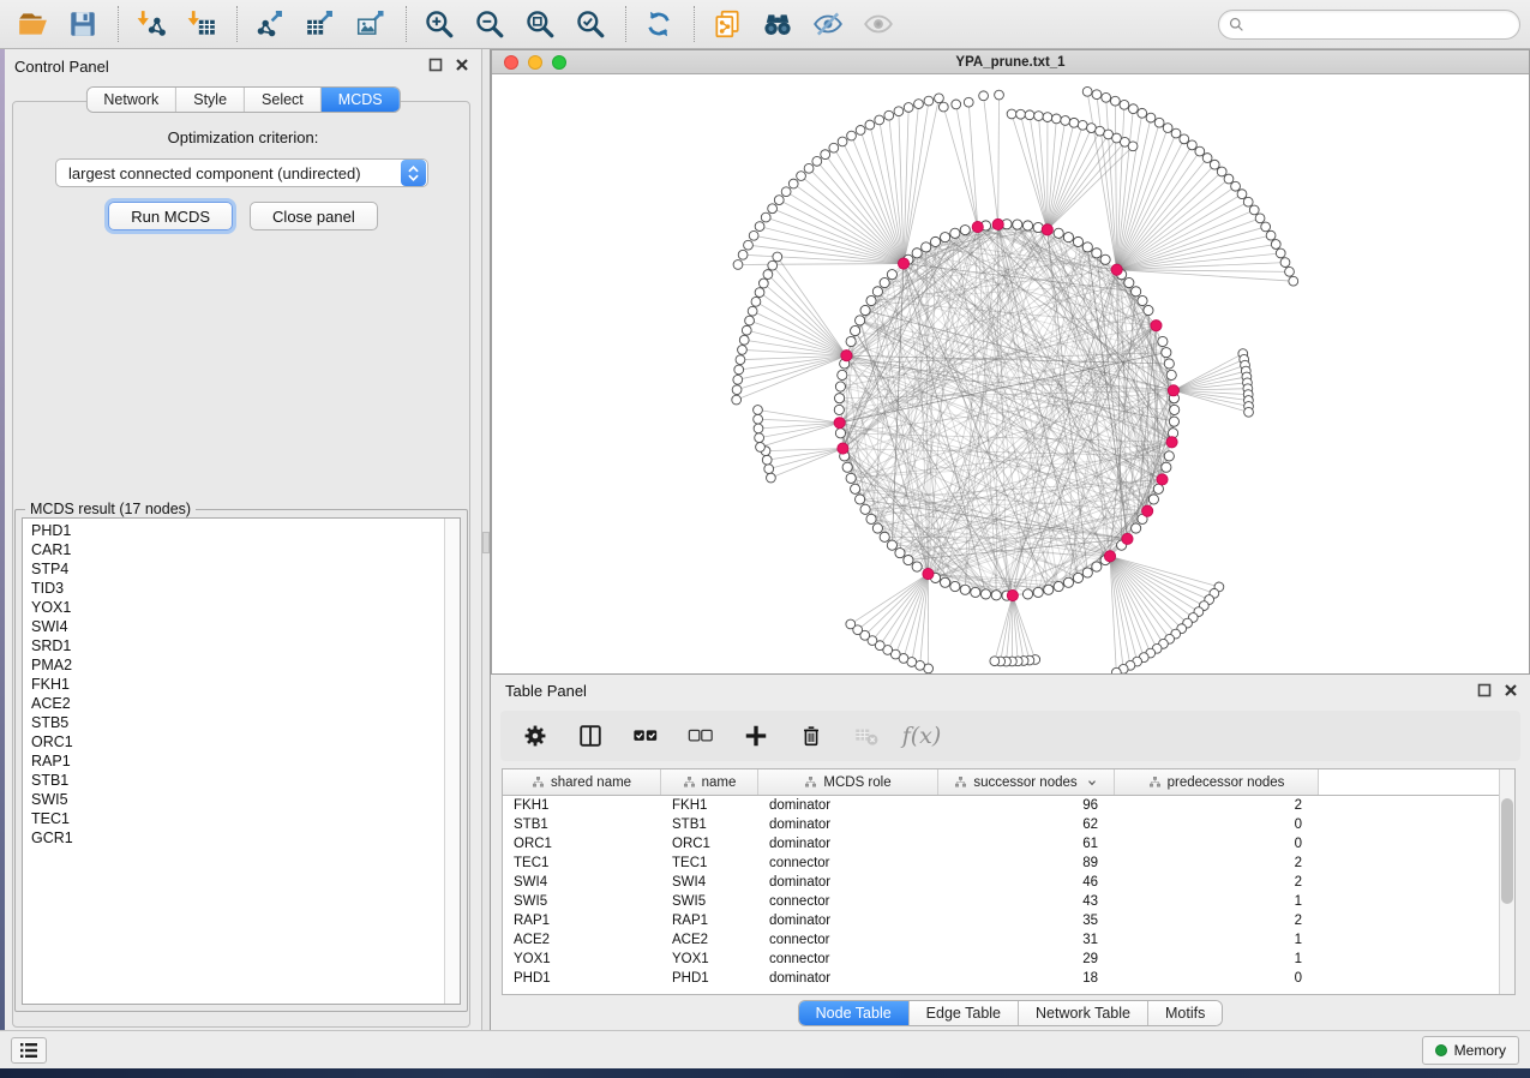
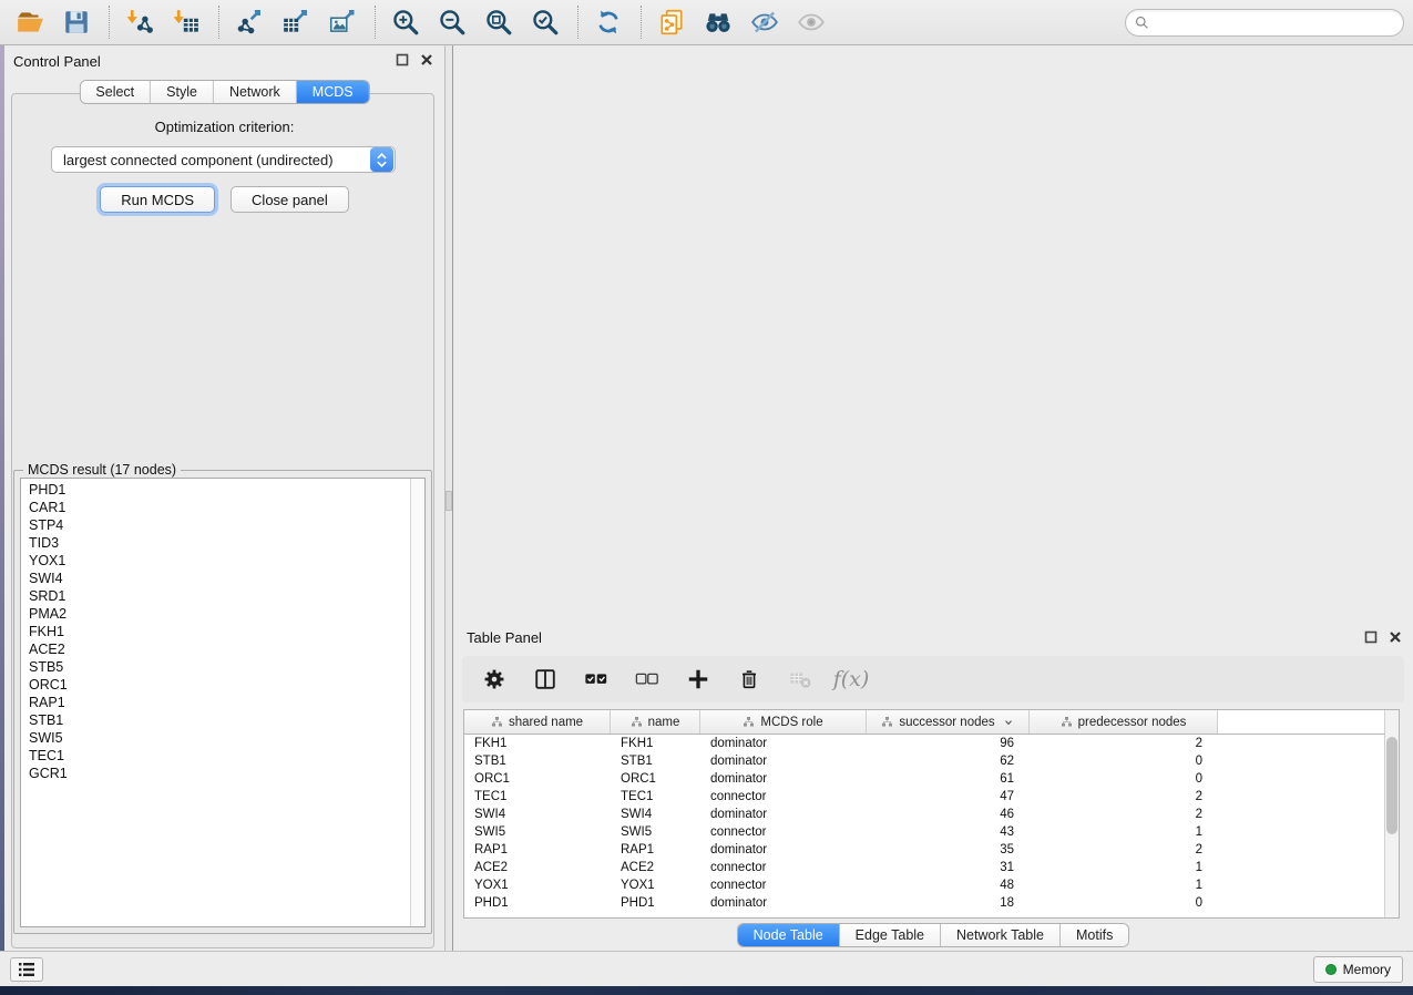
  Control Panel
- Network
+ Select
  Style
- Select
+ Network
  MCDS
  Optimization criterion:
  largest connected component (undirected)
  Run MCDS
  Close panel
  MCDS result (17 nodes)
  PHD1
  CAR1
  STP4
  TID3
  YOX1
  SWI4
  SRD1
  PMA2
  FKH1
  ACE2
  STB5
  ORC1
  RAP1
  STB1
  SWI5
  TEC1
  GCR1
- YPA_prune.txt_1
  Table Panel
  f(x)
  shared name
  name
  MCDS role
  successor nodes
  predecessor nodes
  FKH1
  FKH1
  dominator
  96
  2
  STB1
  STB1
  dominator
  62
  0
  ORC1
  ORC1
  dominator
  61
  0
  TEC1
  TEC1
  connector
- 89
+ 47
  2
  SWI4
  SWI4
  dominator
  46
  2
  SWI5
  SWI5
  connector
  43
  1
  RAP1
  RAP1
  dominator
  35
  2
  ACE2
  ACE2
  connector
  31
  1
  YOX1
  YOX1
  connector
- 29
+ 48
  1
  PHD1
  PHD1
  dominator
  18
  0
  Node Table
  Edge Table
  Network Table
  Motifs
  Memory
